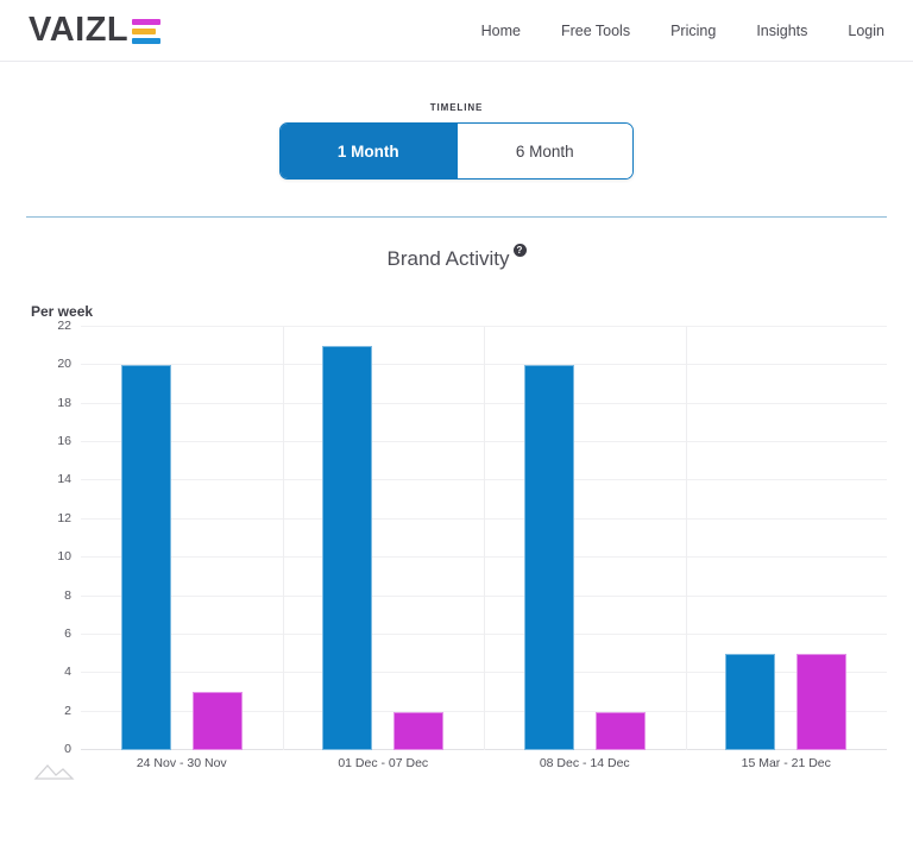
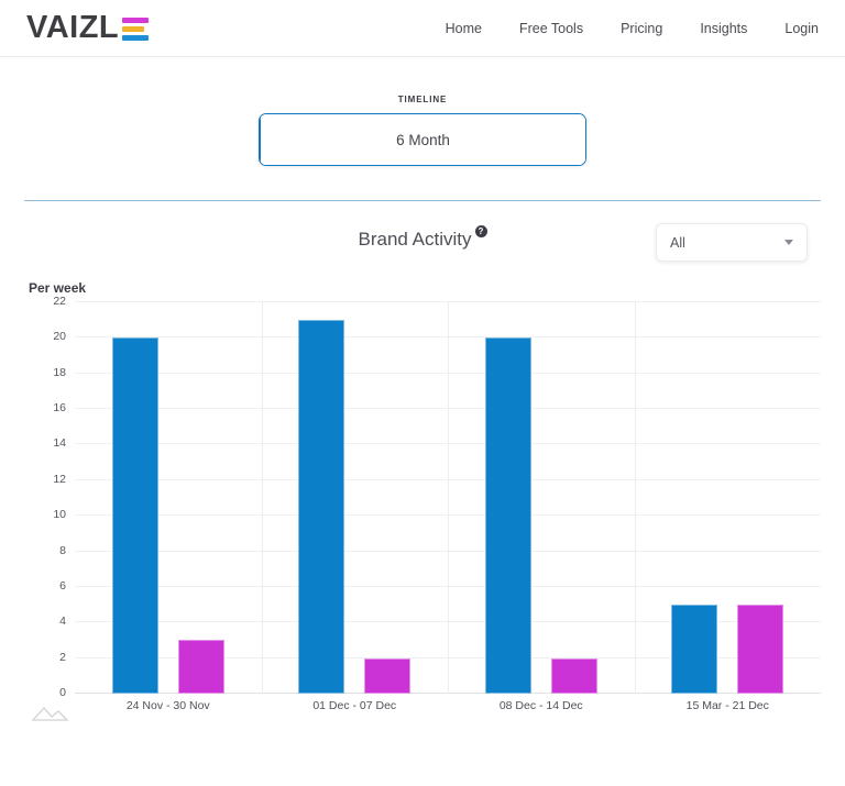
  VAIZL
  Home
  Free Tools
  Pricing
  Insights
  Login
  TIMELINE
- 1 Month
  6 Month
  Brand Activity
  ?
+ All
  Per week
  0
  2
  4
  6
  8
  10
  12
  14
  16
  18
  20
  22
  24 Nov - 30 Nov
  01 Dec - 07 Dec
  08 Dec - 14 Dec
  15 Mar - 21 Dec
